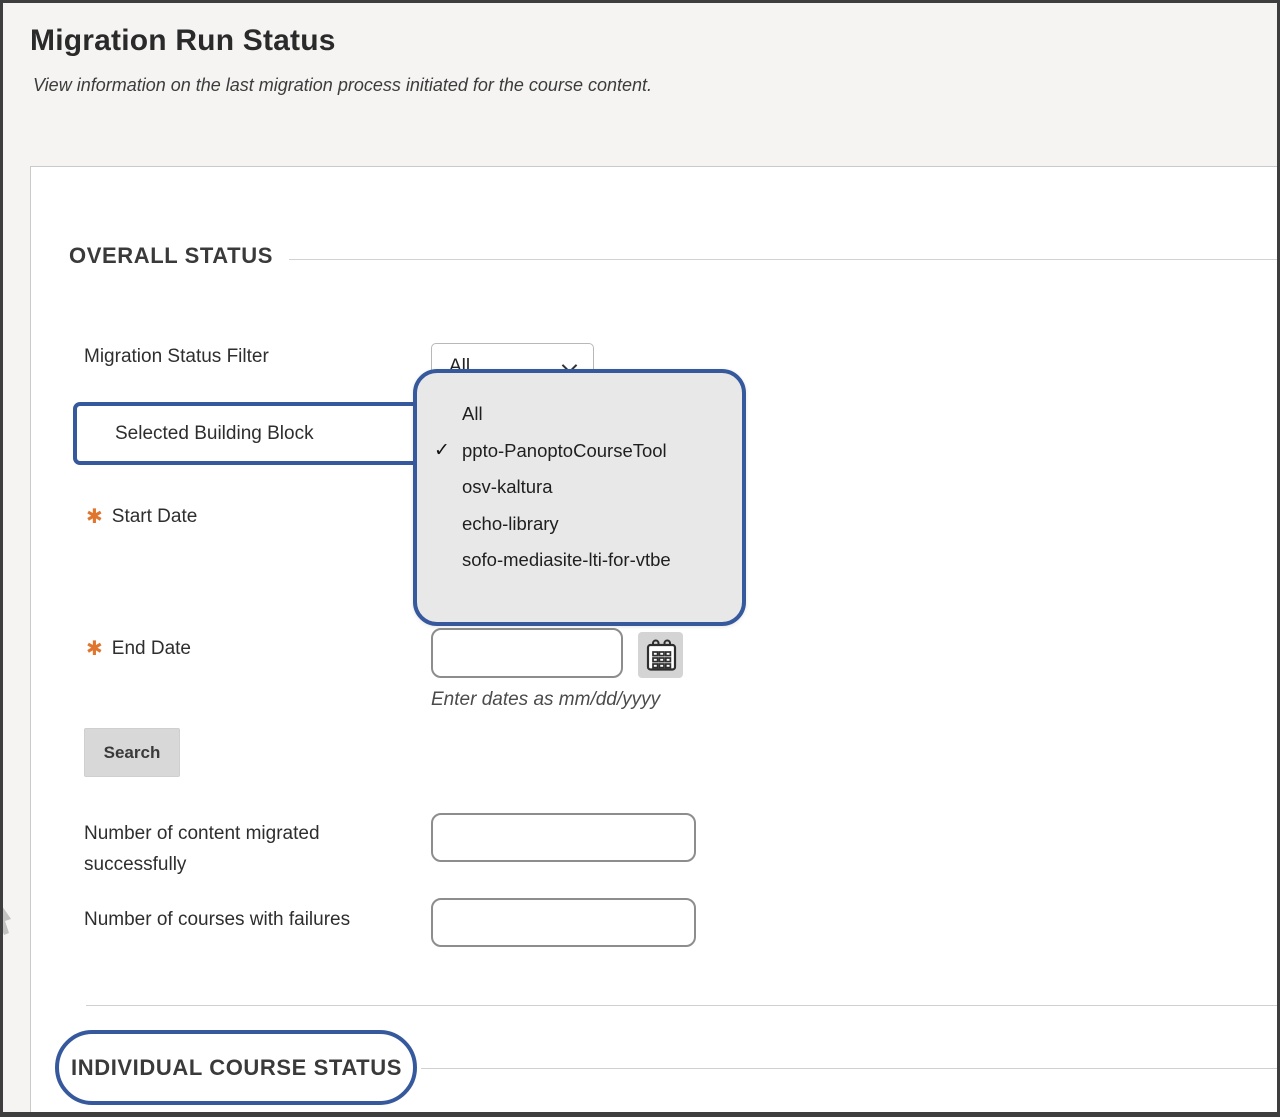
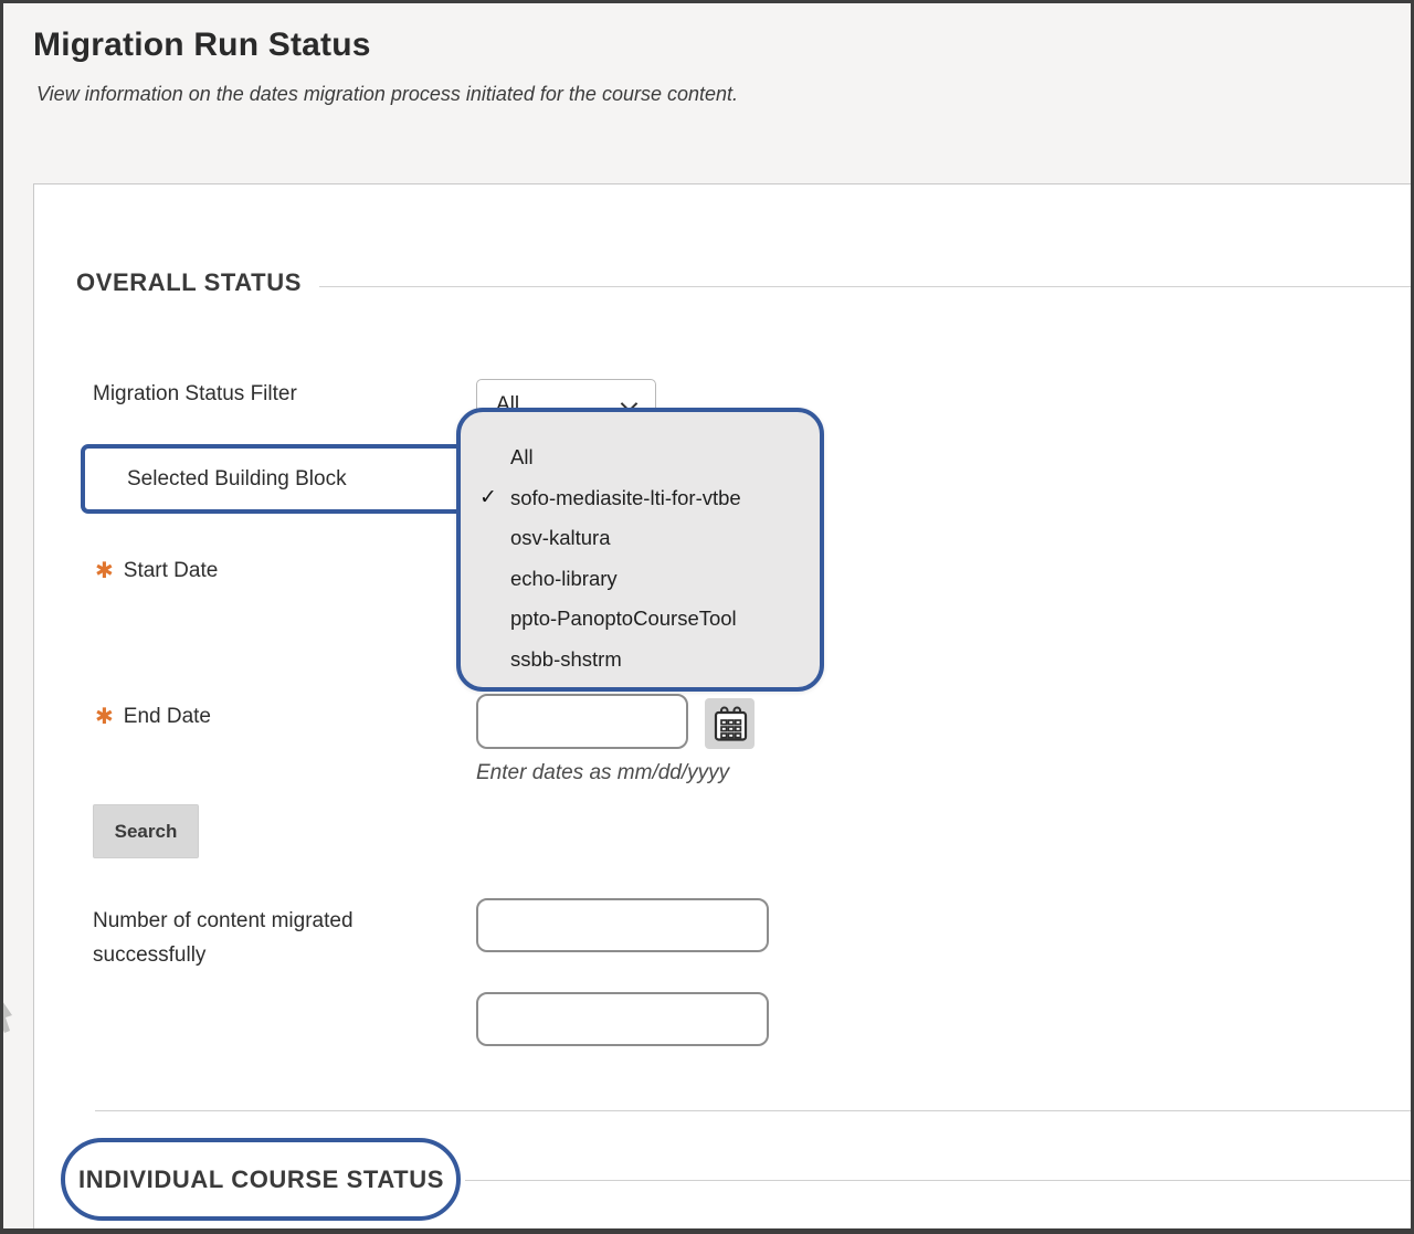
  Migration Run Status
- View information on the last migration process initiated for the course content.
+ View information on the dates migration process initiated for the course content.
  OVERALL STATUS
  Migration Status Filter
  All
  Selected Building Block
  All
  ✓
- ppto-PanoptoCourseTool
+ sofo-mediasite-lti-for-vtbe
  osv-kaltura
  echo-library
- sofo-mediasite-lti-for-vtbe
+ ppto-PanoptoCourseTool
+ ssbb-shstrm
  ✱
  Start Date
  ✱
  End Date
  Enter dates as mm/dd/yyyy
  Search
  Number of content migrated successfully
- Number of courses with failures
  INDIVIDUAL COURSE STATUS
